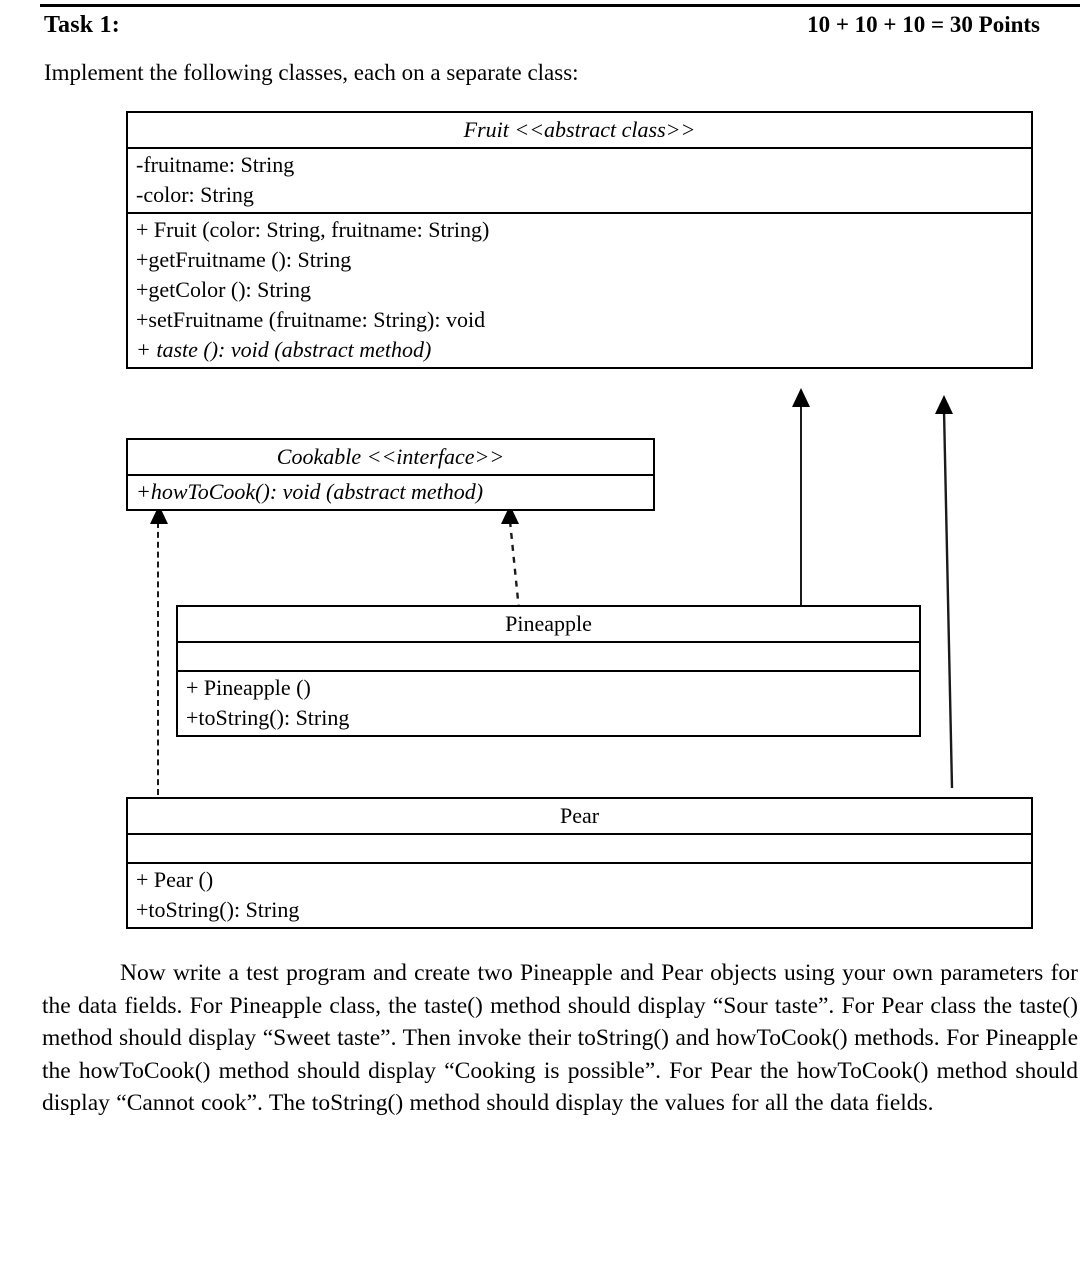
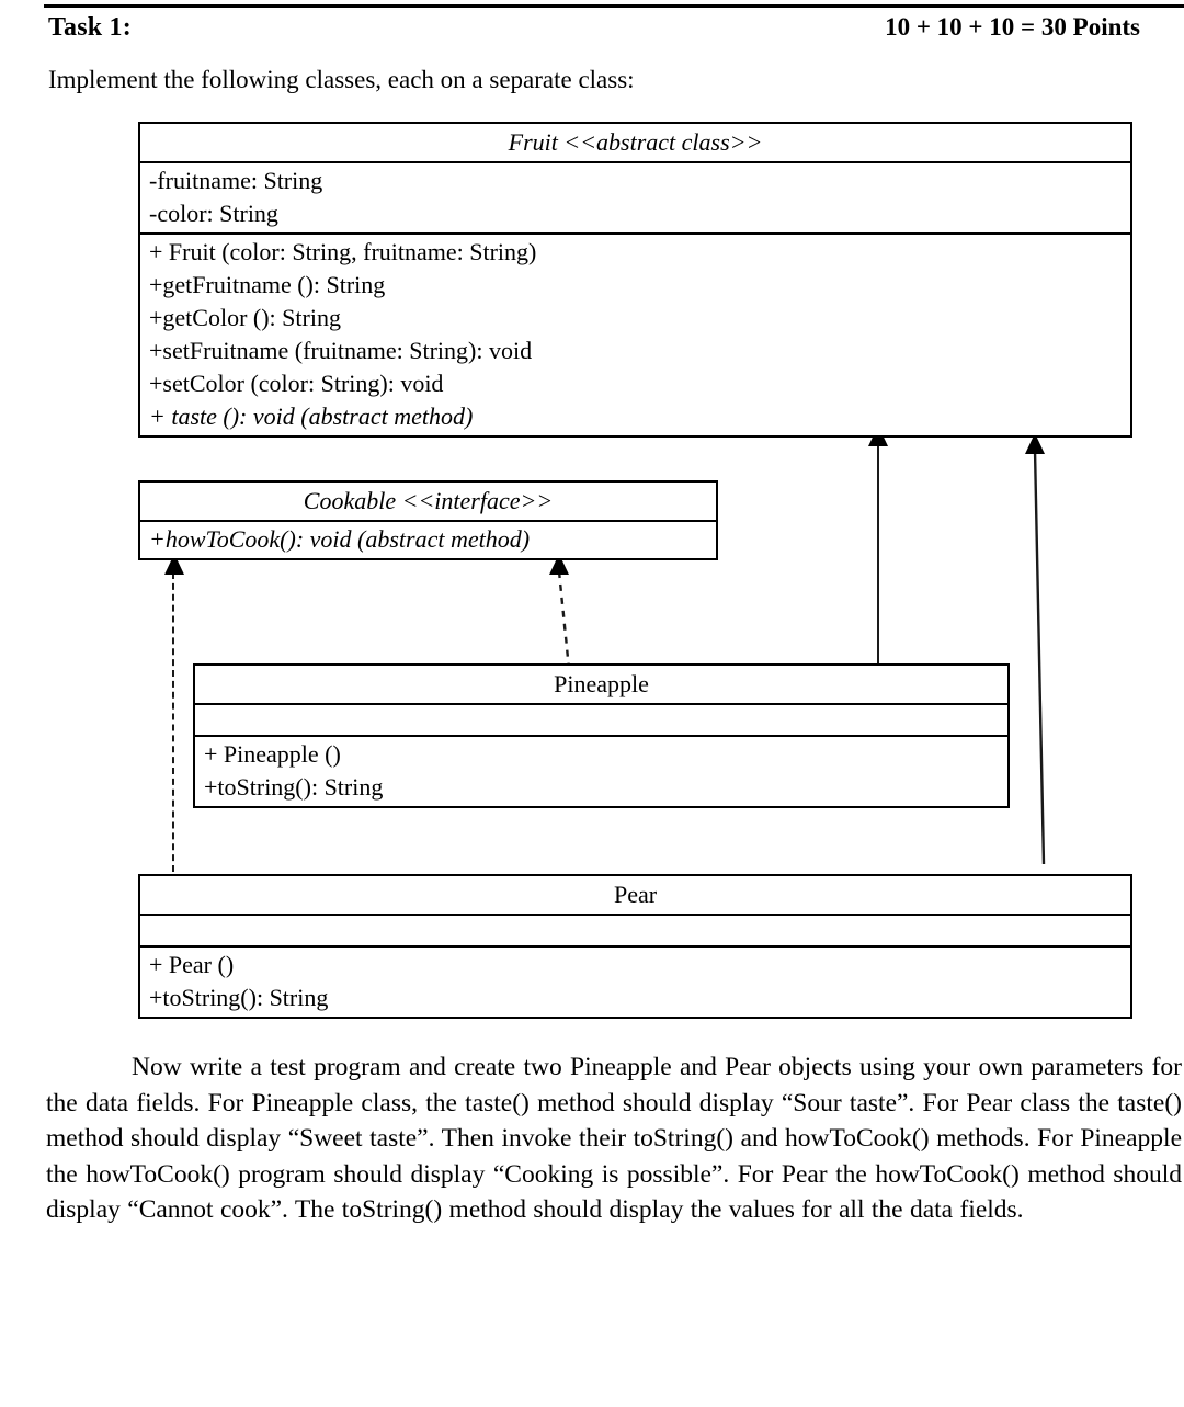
  Task 1:
  10 + 10 + 10 = 30 Points
  Implement the following classes, each on a separate class:
  Fruit <<abstract class>>
  -fruitname: String
  -color: String
  + Fruit (color: String, fruitname: String)
  +getFruitname (): String
  +getColor (): String
  +setFruitname (fruitname: String): void
+ +setColor (color: String): void
  + taste (): void (abstract method)
  Cookable <<interface>>
  +howToCook(): void (abstract method)
  Pineapple
  + Pineapple ()
  +toString(): String
  Pear
  + Pear ()
  +toString(): String
- Now write a test program and create two Pineapple and Pear objects using your own parameters for the data fields. For Pineapple class, the taste() method should display “Sour taste”. For Pear class the taste() method should display “Sweet taste”. Then invoke their toString() and howToCook() methods. For Pineapple the howToCook() method should display “Cooking is possible”. For Pear the howToCook() method should display “Cannot cook”. The toString() method should display the values for all the data fields.
+ Now write a test program and create two Pineapple and Pear objects using your own parameters for the data fields. For Pineapple class, the taste() method should display “Sour taste”. For Pear class the taste() method should display “Sweet taste”. Then invoke their toString() and howToCook() methods. For Pineapple the howToCook() program should display “Cooking is possible”. For Pear the howToCook() method should display “Cannot cook”. The toString() method should display the values for all the data fields.
